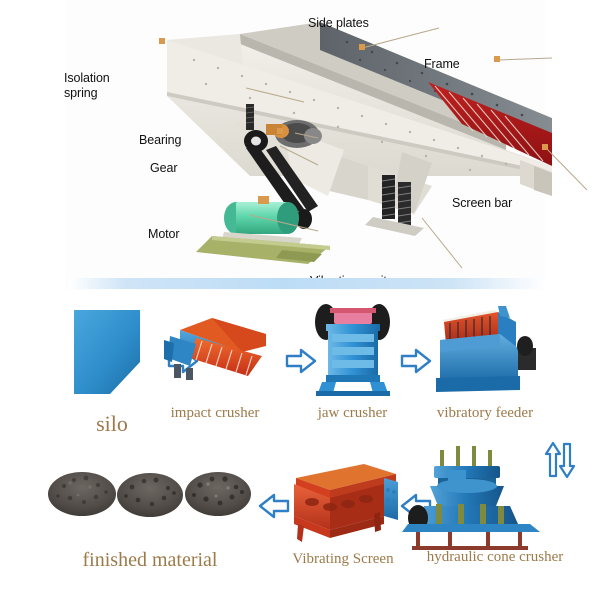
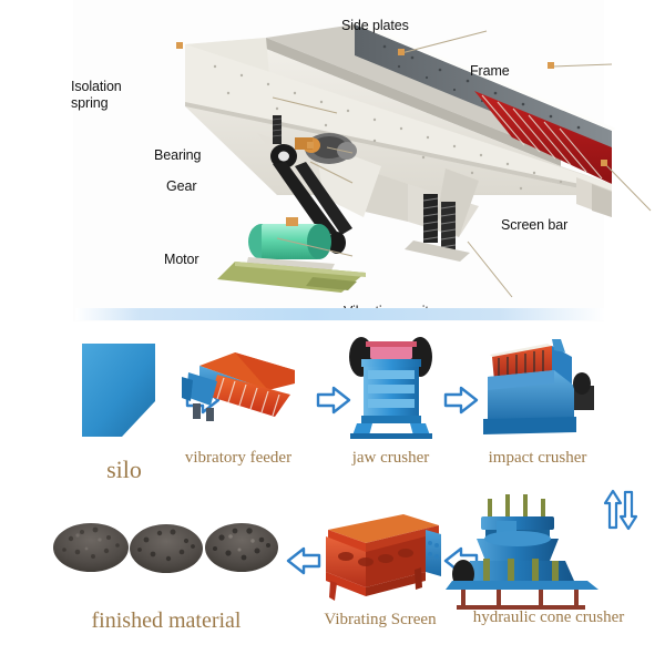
  Side plates
  Frame
  Isolation
  spring
  Bearing
  Gear
  Motor
  Screen bar
  silo
- impact crusher
+ vibratory feeder
  jaw crusher
- vibratory feeder
+ impact crusher
  finished material
  Vibrating Screen
  hydraulic cone crusher
